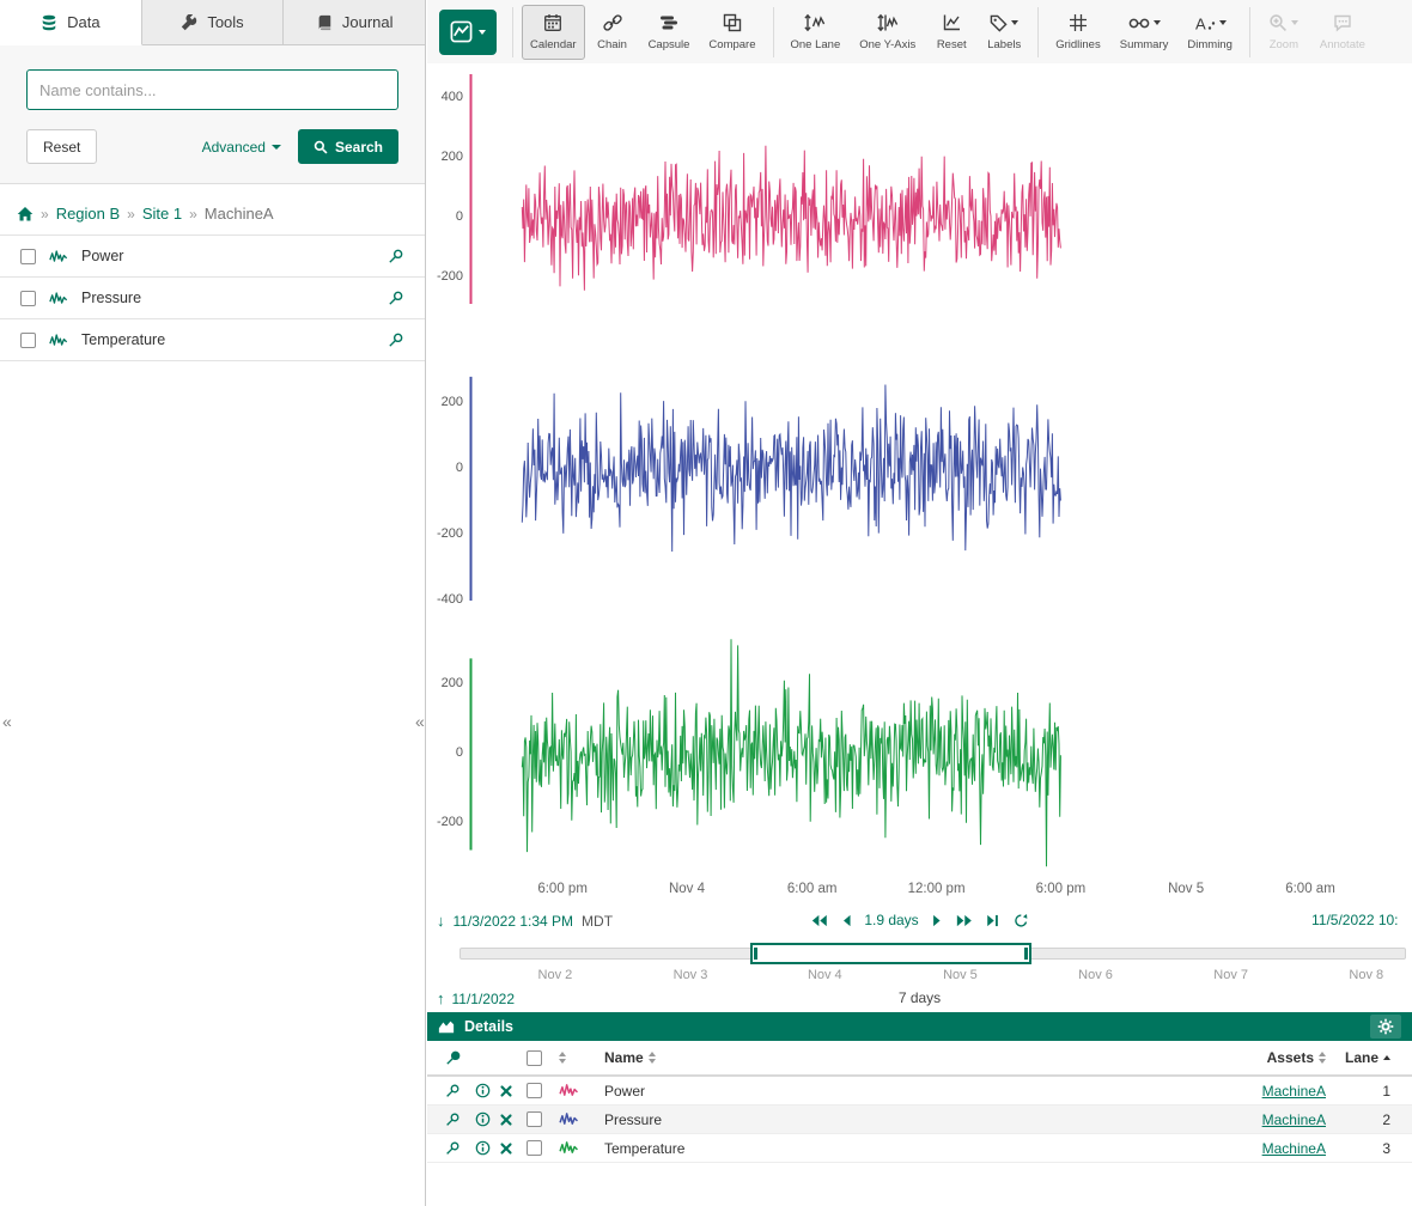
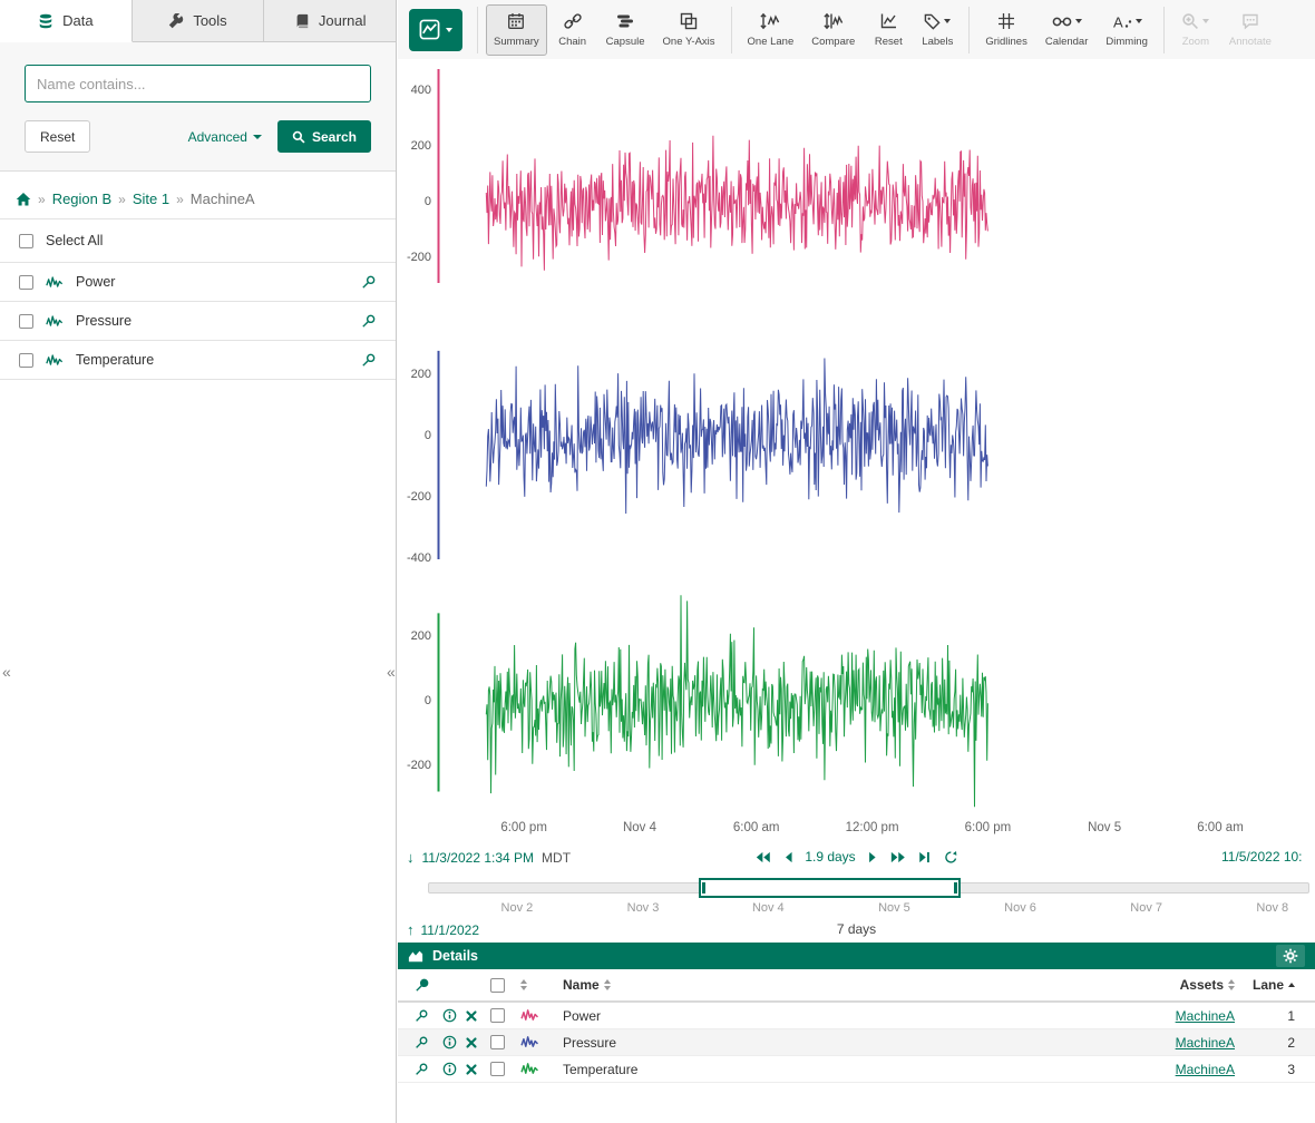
  Data
  Tools
  Journal
  Name contains...
  Reset
  Advanced
  Search
  »
  Region B
  »
  Site 1
  »
  MachineA
+ Select All
  Power
  Pressure
  Temperature
  «
  «
- Calendar
+ Summary
  Chain
  Capsule
- Compare
+ One Y-Axis
  One Lane
- One Y-Axis
+ Compare
  Reset
  Labels
  Gridlines
- Summary
+ Calendar
  A
  Dimming
  Zoom
  Annotate
  400
  200
  0
  -200
  200
  0
  -200
  -400
  200
  0
  -200
  6:00 pm
  Nov 4
  6:00 am
  12:00 pm
  6:00 pm
  Nov 5
  6:00 am
  ↓
  11/3/2022 1:34 PM
  MDT
  1.9 days
  11/5/2022 10:
  Nov 2
  Nov 3
  Nov 4
  Nov 5
  Nov 6
  Nov 7
  Nov 8
  ↑
  11/1/2022
  7 days
  Details
  Name
  Assets
  Lane
  Power
  MachineA
  1
  Pressure
  MachineA
  2
  Temperature
  MachineA
  3
